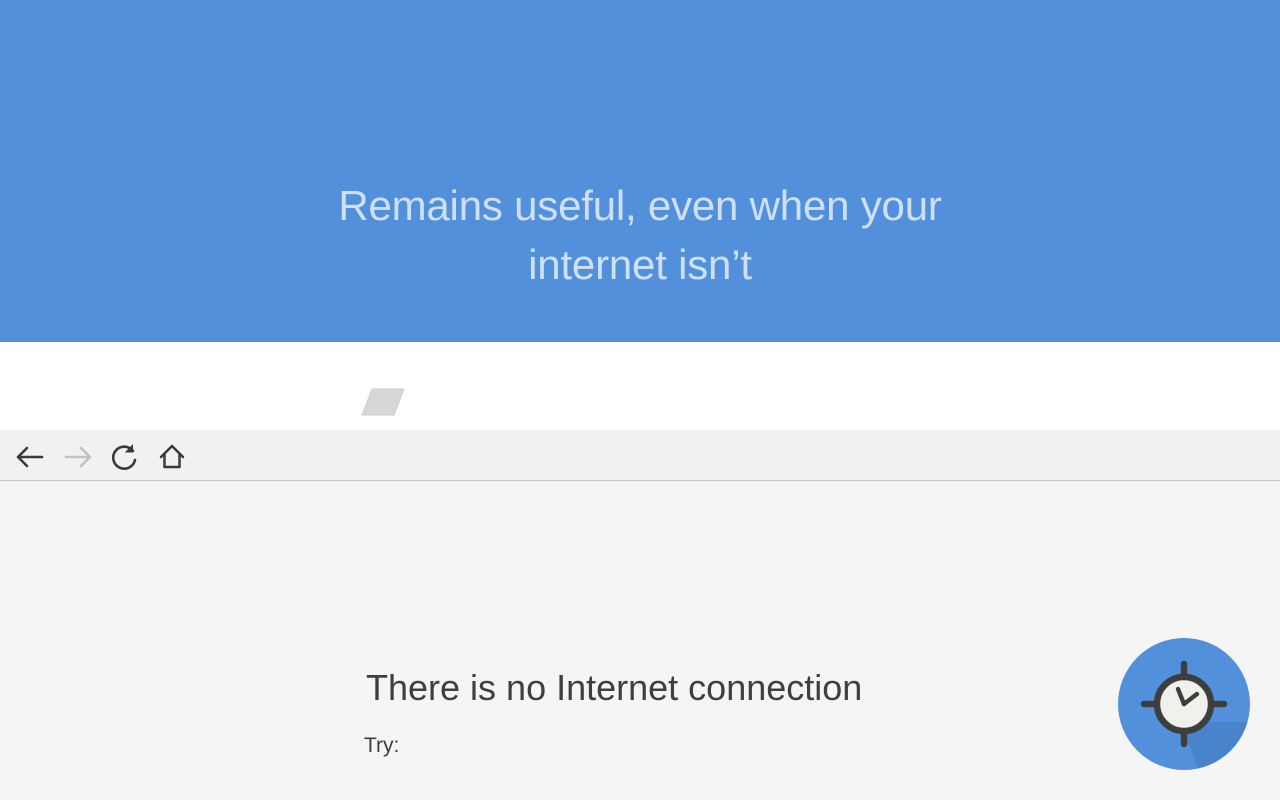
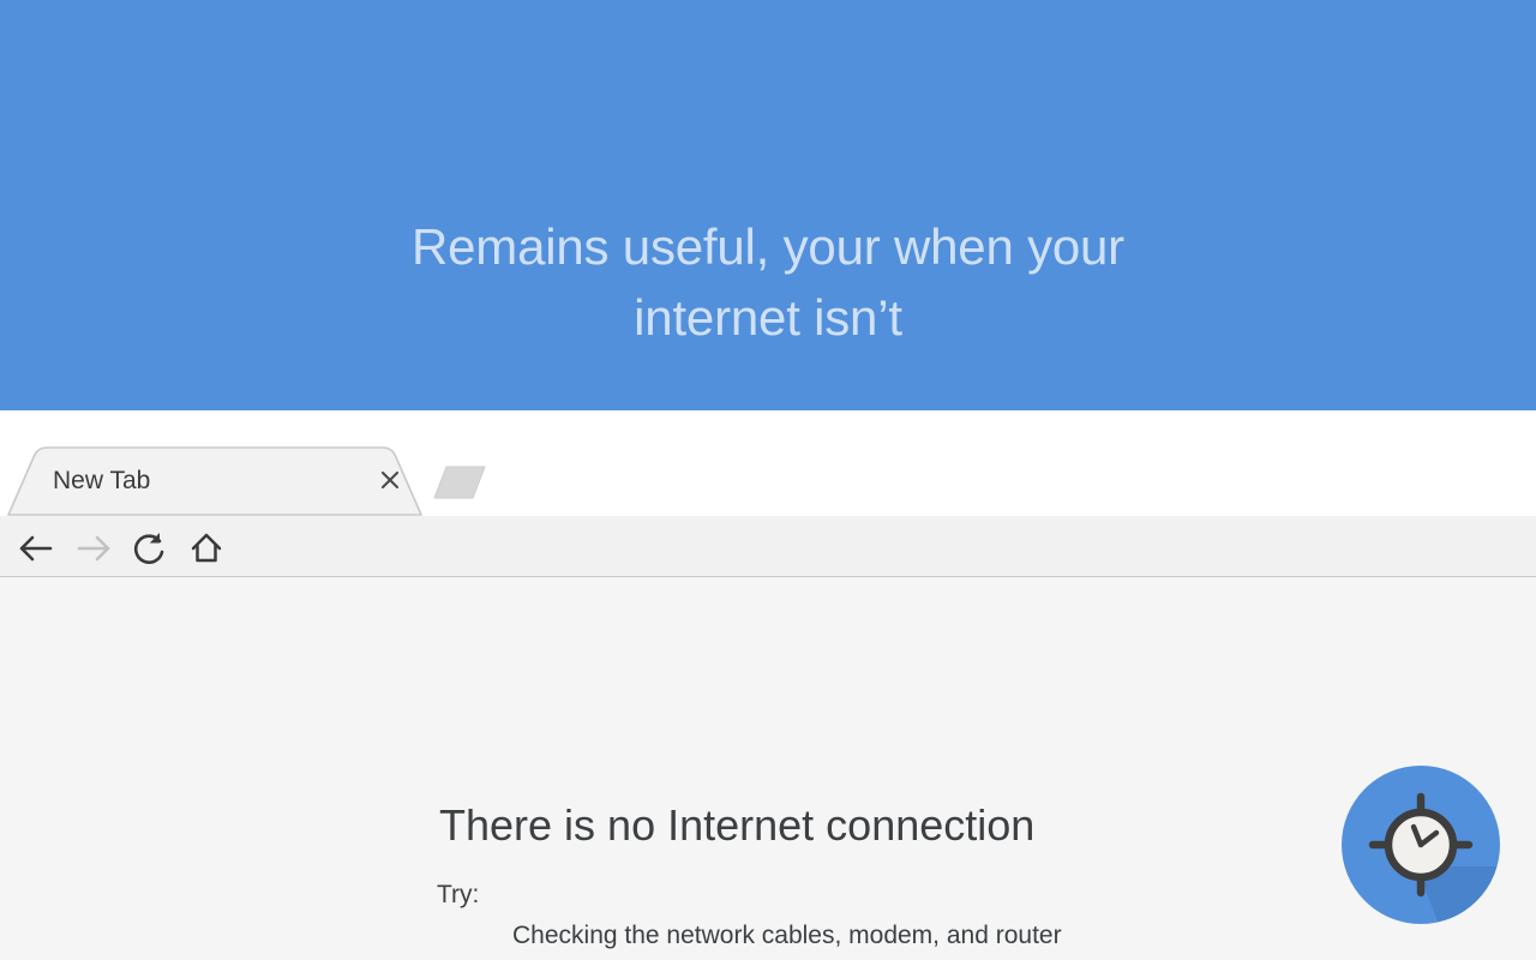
- Remains useful, even when your internet isn’t
+ Remains useful, your when your internet isn’t
+ New Tab
  There is no Internet connection
  Try:
+ Checking the network cables, modem, and router
